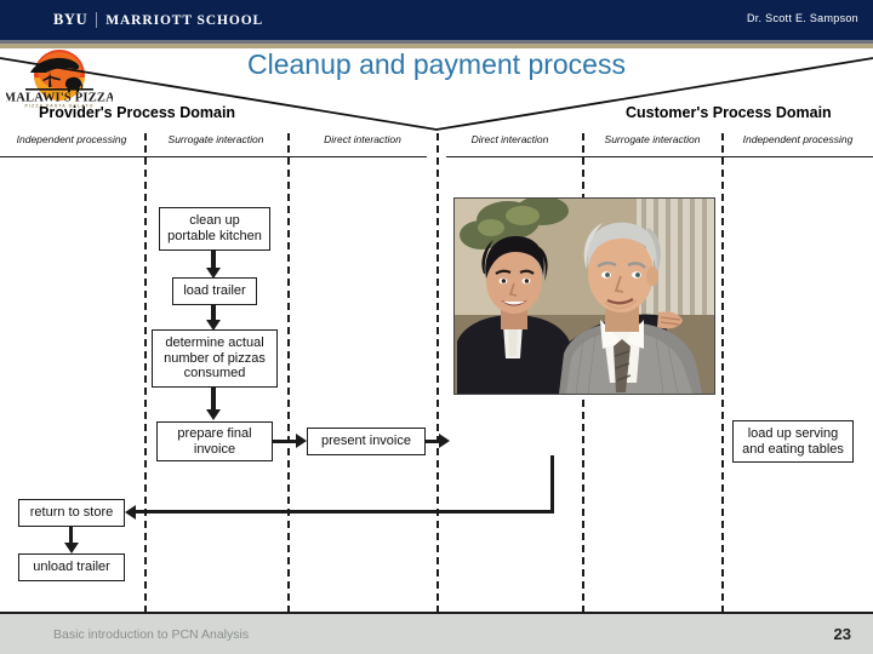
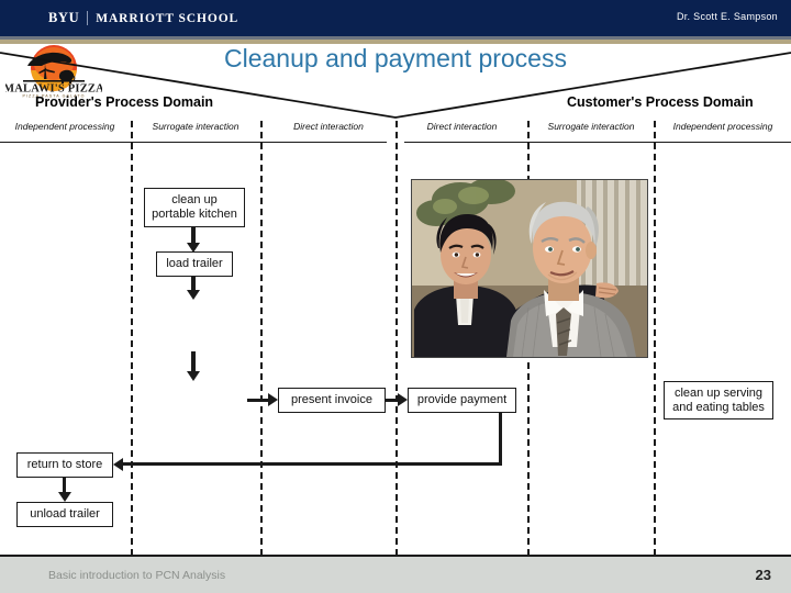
  BYU
  MARRIOTT SCHOOL
  Dr. Scott E. Sampson
  Cleanup and payment process
  MALAWI'S PIZZA
  Provider's Process Domain
  Customer's Process Domain
  Independent processing
  Surrogate interaction
  Direct interaction
  Direct interaction
  Surrogate interaction
  Independent processing
  clean up portable kitchen
  load trailer
- determine actual number of pizzas consumed
- prepare final invoice
  present invoice
+ provide payment
- load up serving and eating tables
+ clean up serving and eating tables
  return to store
  unload trailer
  Basic introduction to PCN Analysis
  23
